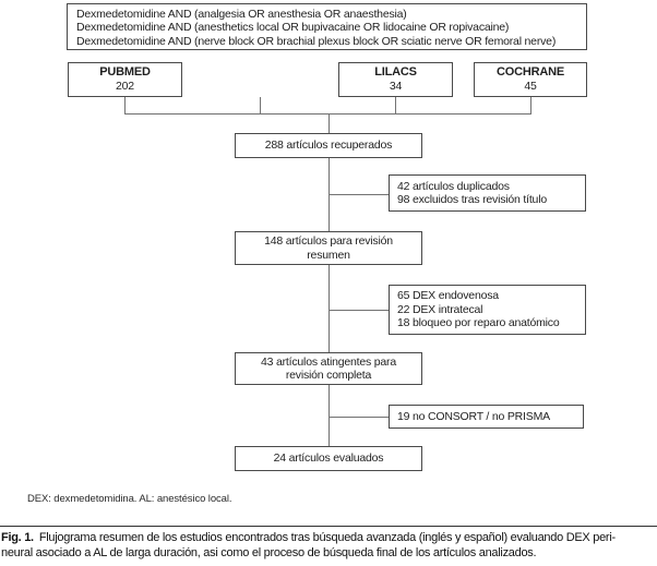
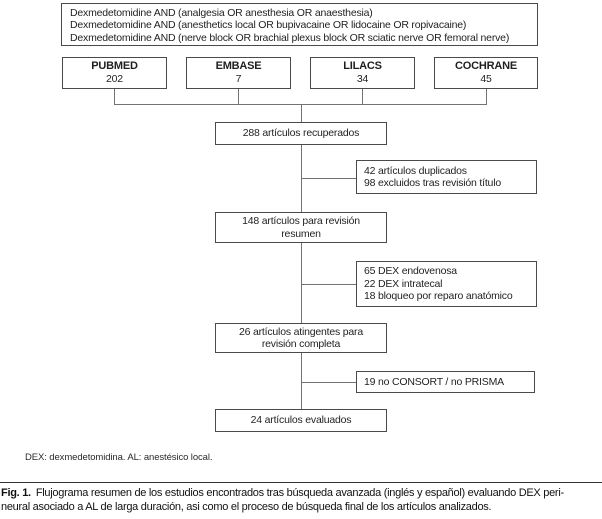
  Dexmedetomidine AND (analgesia OR anesthesia OR anaesthesia)
  Dexmedetomidine AND (anesthetics local OR bupivacaine OR lidocaine OR ropivacaine)
  Dexmedetomidine AND (nerve block OR brachial plexus block OR sciatic nerve OR femoral nerve)
  PUBMED
  202
+ EMBASE
+ 7
  LILACS
  34
  COCHRANE
  45
  288 artículos recuperados
  42 artículos duplicados
  98 excluidos tras revisión título
  148 artículos para revisión
  resumen
  65 DEX endovenosa
  22 DEX intratecal
  18 bloqueo por reparo anatómico
- 43 artículos atingentes para
+ 26 artículos atingentes para
  revisión completa
  19 no CONSORT / no PRISMA
  24 artículos evaluados
  DEX: dexmedetomidina. AL: anestésico local.
  Fig. 1. Flujograma resumen de los estudios encontrados tras búsqueda avanzada (inglés y español) evaluando DEX peri-
  neural asociado a AL de larga duración, asi como el proceso de búsqueda final de los artículos analizados.
